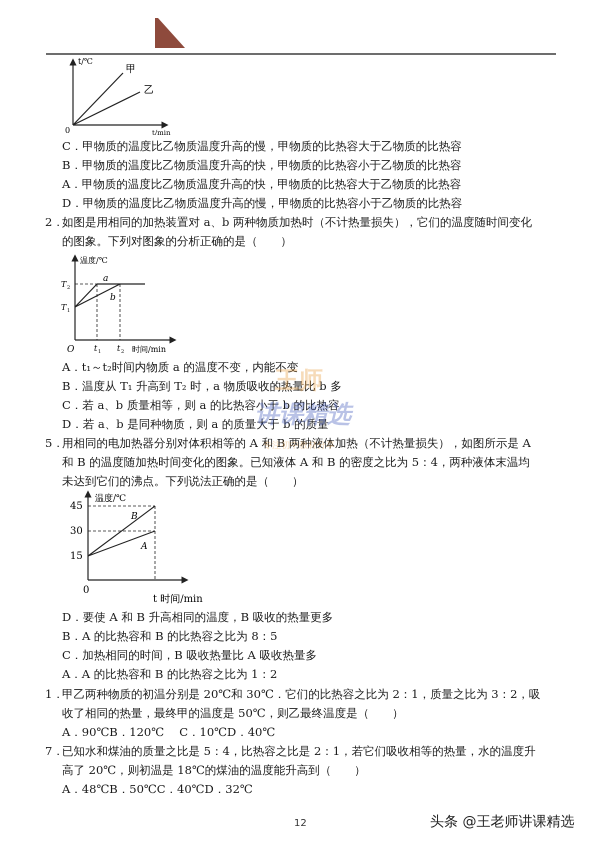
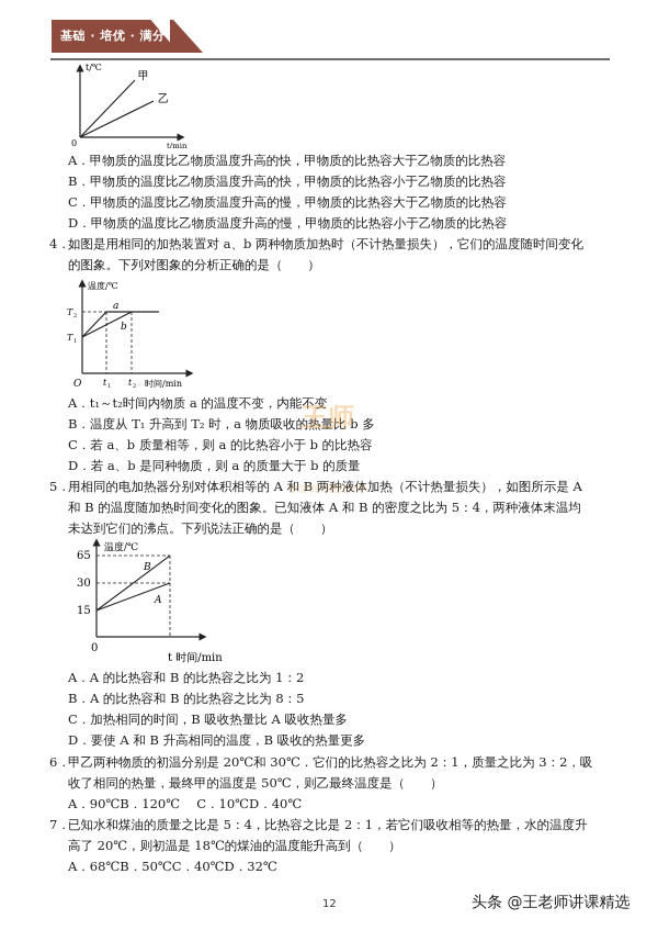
+ 基础 · 培优 · 满分
  t/℃
  0
  t/min
  甲
  乙
- C．甲物质的温度比乙物质温度升高的慢，甲物质的比热容大于乙物质的比热容
+ A．甲物质的温度比乙物质温度升高的快，甲物质的比热容大于乙物质的比热容
  B．甲物质的温度比乙物质温度升高的快，甲物质的比热容小于乙物质的比热容
- A．甲物质的温度比乙物质温度升高的快，甲物质的比热容大于乙物质的比热容
+ C．甲物质的温度比乙物质温度升高的慢，甲物质的比热容大于乙物质的比热容
  D．甲物质的温度比乙物质温度升高的慢，甲物质的比热容小于乙物质的比热容
- 2．
+ 4．
  如图是用相同的加热装置对 a、b 两种物质加热时（不计热量损失），它们的温度随时间变化
  的图象。下列对图象的分析正确的是（ ）
  温度/℃
  T
  T
  a
  b
  O
  t
  t
  时间/min
  A．t₁～t₂时间内物质 a 的温度不变，内能不变
  B．温度从 T₁ 升高到 T₂ 时，a 物质吸收的热量比 b 多
  C．若 a、b 质量相等，则 a 的比热容小于 b 的比热容
  D．若 a、b 是同种物质，则 a 的质量大于 b 的质量
  5．
  用相同的电加热器分别对体积相等的 A 和 B 两种液体加热（不计热量损失），如图所示是 A
  和 B 的温度随加热时间变化的图象。已知液体 A 和 B 的密度之比为 5：4，两种液体末温均
  未达到它们的沸点。下列说法正确的是（ ）
  温度/℃
- 45
+ 65
  30
  15
  0
  B
  A
  t 时间/min
- D．要使 A 和 B 升高相同的温度，B 吸收的热量更多
+ A．A 的比热容和 B 的比热容之比为 1：2
  B．A 的比热容和 B 的比热容之比为 8：5
  C．加热相同的时间，B 吸收热量比 A 吸收热量多
- A．A 的比热容和 B 的比热容之比为 1：2
+ D．要使 A 和 B 升高相同的温度，B 吸收的热量更多
- 1．
+ 6．
  甲乙两种物质的初温分别是 20℃和 30℃．它们的比热容之比为 2：1，质量之比为 3：2，吸
  收了相同的热量，最终甲的温度是 50℃，则乙最终温度是（ ）
  A．90℃B．120℃ C．10℃D．40℃
  7．
  已知水和煤油的质量之比是 5：4，比热容之比是 2：1，若它们吸收相等的热量，水的温度升
  高了 20℃，则初温是 18℃的煤油的温度能升高到（ ）
- A．48℃B．50℃C．40℃D．32℃
+ A．68℃B．50℃C．40℃D．32℃
  王师
- 讲课精选
  专注初中教材分享
  12
  头条 @王老师讲课精选
